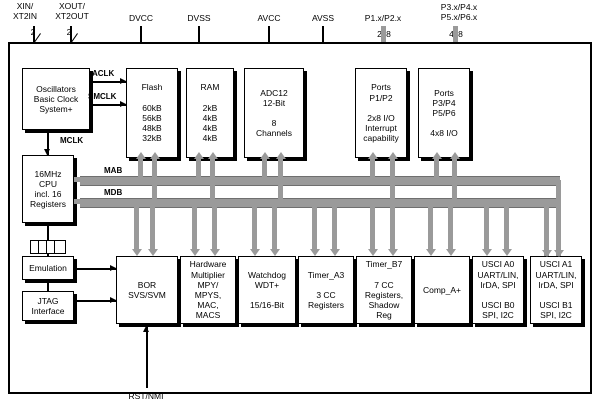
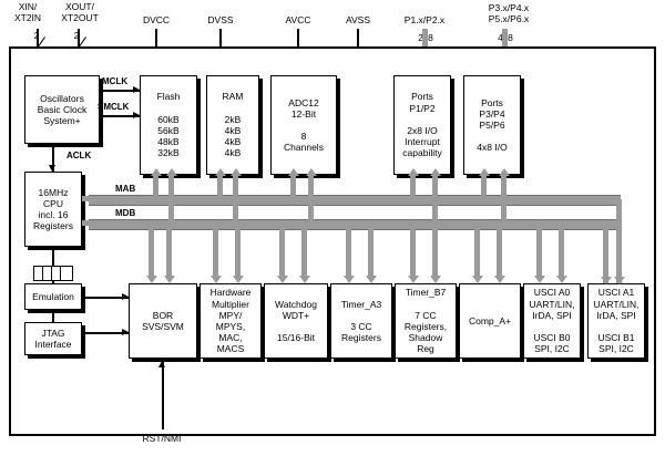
  XIN/
  XT2IN
  XOUT/
  XT2OUT
  DVCC
  DVSS
  AVCC
  AVSS
  P1.x/P2.x
  P3.x/P4.x
  P5.x/P6.x
  2
  Oscillators
  Basic Clock
  System+
  Flash
  60kB
  56kB
  48kB
  32kB
  RAM
  2kB
  4kB
  4kB
  4kB
  ADC12
  12-Bit
  8
  Channels
  Ports
  P1/P2
  2x8 I/O
  Interrupt
  capability
  Ports
  P3/P4
  P5/P6
  4x8 I/O
  16MHz
  CPU
  incl. 16
  Registers
  Emulation
  JTAG
  Interface
  BOR
  SVS/SVM
  Hardware
  Multiplier
  MPY/
  MPYS,
  MAC,
  MACS
  Watchdog
  WDT+
  15/16-Bit
  Timer_A3
  3 CC
  Registers
  Timer_B7
  7 CC
  Registers,
  Shadow
  Reg
  Comp_A+
  USCI A0
  UART/LIN,
  IrDA, SPI
  USCI B0
  SPI, I2C
  USCI A1
  UART/LIN,
  IrDA, SPI
  USCI B1
  SPI, I2C
- ACLK
+ MCLK
  SMCLK
- MCLK
+ ACLK
  MAB
  MDB
  RST/NMI
